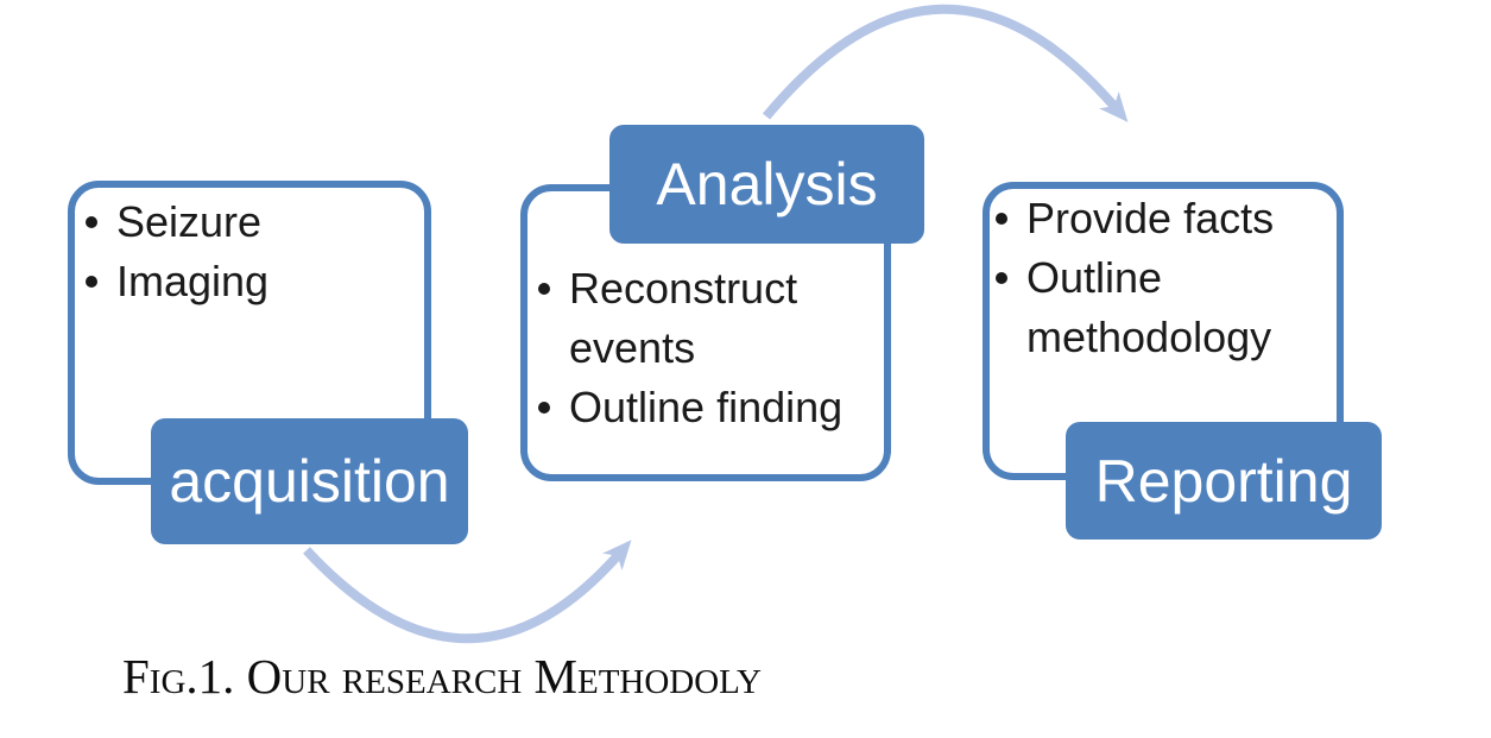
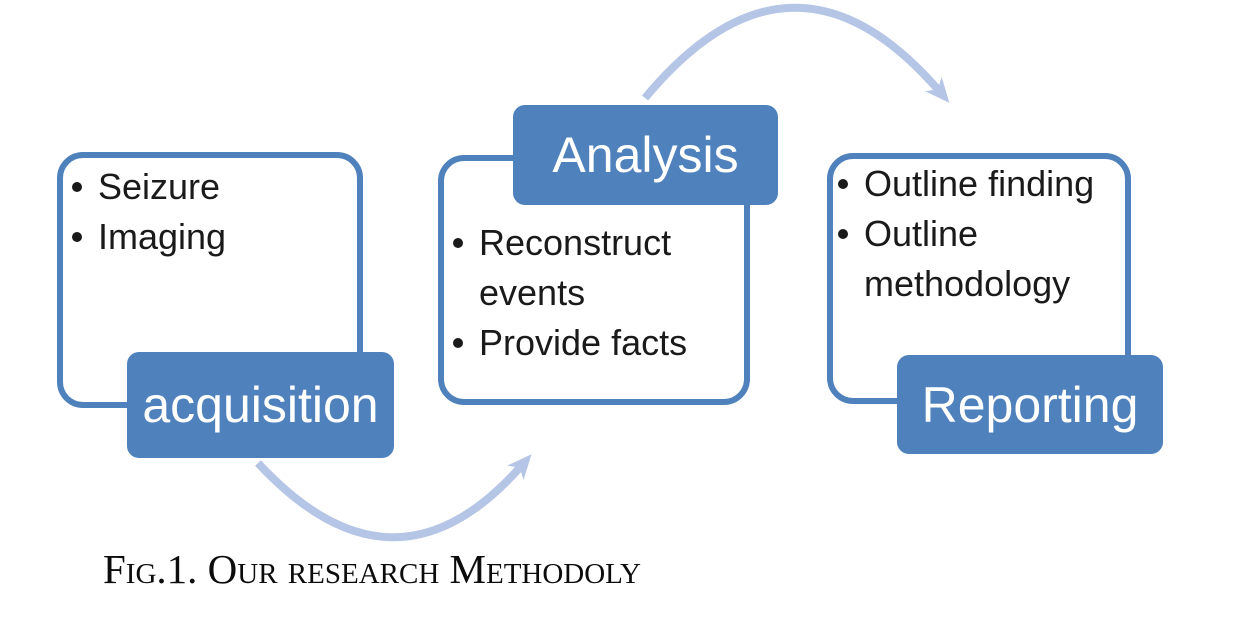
  Seizure
  Imaging
  acquisition
  Reconstruct events
- Outline finding
+ Provide facts
  Analysis
- Provide facts
+ Outline finding
  Outline methodology
  Reporting
  Fig.1. Our research Methodoly
